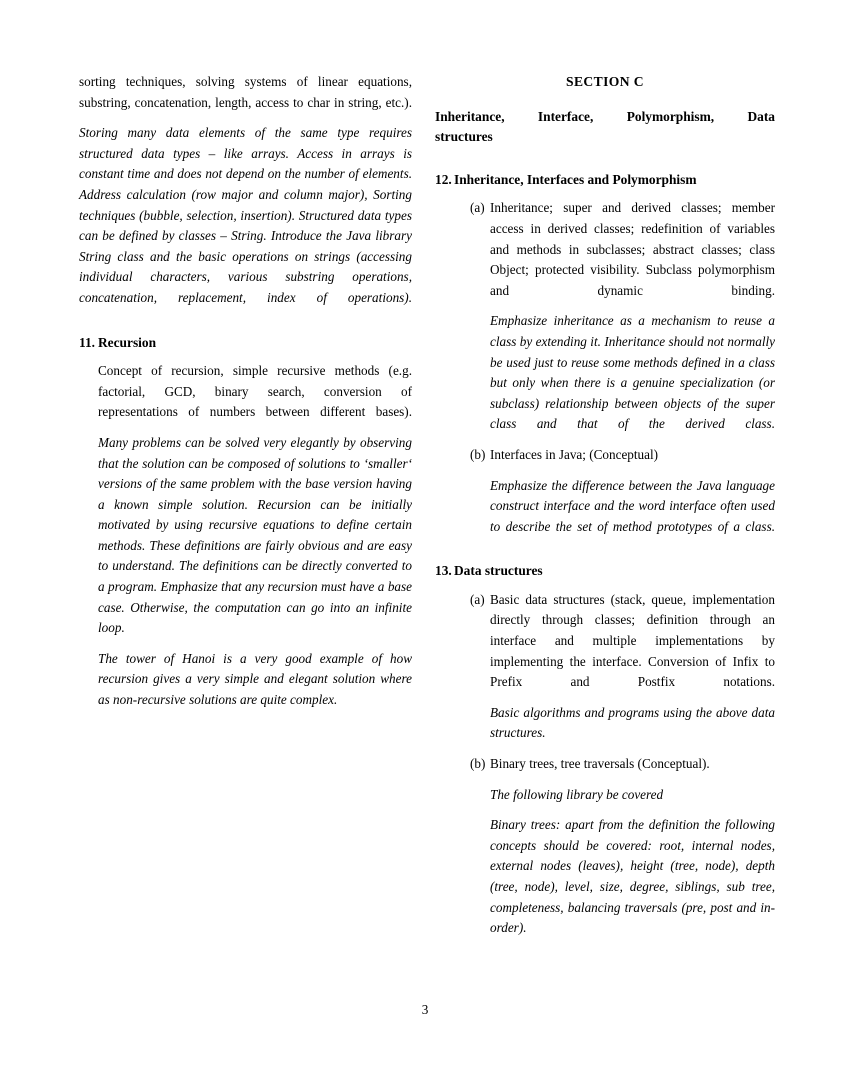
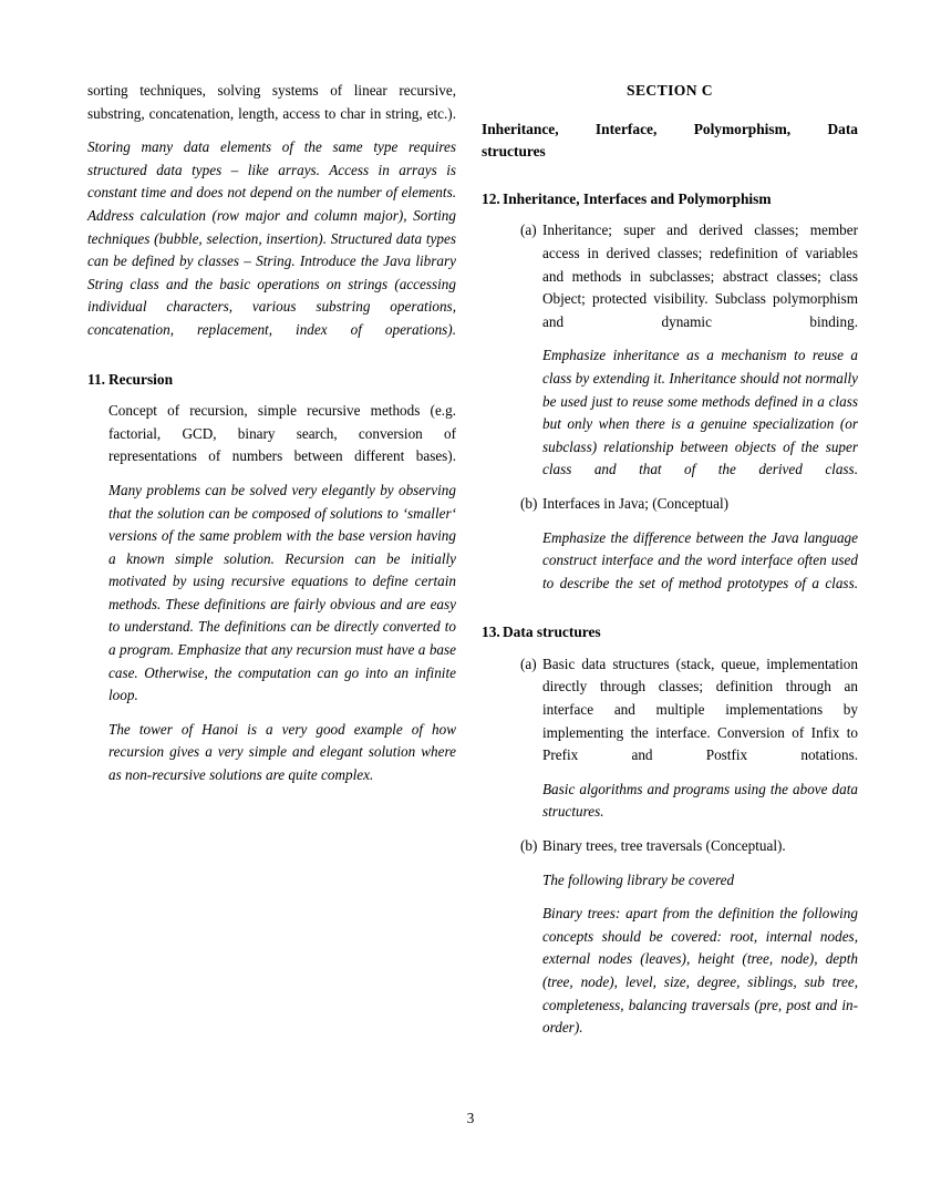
- sorting techniques, solving systems of linear equations, substring, concatenation, length, access to char in string, etc.).
+ sorting techniques, solving systems of linear recursive, substring, concatenation, length, access to char in string, etc.).
  Storing many data elements of the same type requires structured data types – like arrays. Access in arrays is constant time and does not depend on the number of elements. Address calculation (row major and column major), Sorting techniques (bubble, selection, insertion). Structured data types can be defined by classes – String. Introduce the Java library String class and the basic operations on strings (accessing individual characters, various substring operations, concatenation, replacement, index of operations).
  11.
  Recursion
  Concept of recursion, simple recursive methods (e.g. factorial, GCD, binary search, conversion of representations of numbers between different bases).
  Many problems can be solved very elegantly by observing that the solution can be composed of solutions to ‘smaller‘ versions of the same problem with the base version having a known simple solution. Recursion can be initially motivated by using recursive equations to define certain methods. These definitions are fairly obvious and are easy to understand. The definitions can be directly converted to a program. Emphasize that any recursion must have a base case. Otherwise, the computation can go into an infinite loop.
  The tower of Hanoi is a very good example of how recursion gives a very simple and elegant solution where as non-recursive solutions are quite complex.
  SECTION C
  Inheritance, Interface, Polymorphism, Data
  structures
  12.
  Inheritance, Interfaces and Polymorphism
  (a)
  Inheritance; super and derived classes; member access in derived classes; redefinition of variables and methods in subclasses; abstract classes; class Object; protected visibility. Subclass polymorphism and dynamic binding.
  Emphasize inheritance as a mechanism to reuse a class by extending it. Inheritance should not normally be used just to reuse some methods defined in a class but only when there is a genuine specialization (or subclass) relationship between objects of the super class and that of the derived class.
  (b)
  Interfaces in Java; (Conceptual)
  Emphasize the difference between the Java language construct interface and the word interface often used to describe the set of method prototypes of a class.
  13.
  Data structures
  (a)
  Basic data structures (stack, queue, implementation directly through classes; definition through an interface and multiple implementations by implementing the interface. Conversion of Infix to Prefix and Postfix notations.
  Basic algorithms and programs using the above data structures.
  (b)
  Binary trees, tree traversals (Conceptual).
  The following library be covered
  Binary trees: apart from the definition the following concepts should be covered: root, internal nodes, external nodes (leaves), height (tree, node), depth (tree, node), level, size, degree, siblings, sub tree, completeness, balancing traversals (pre, post and in-order).
  3
